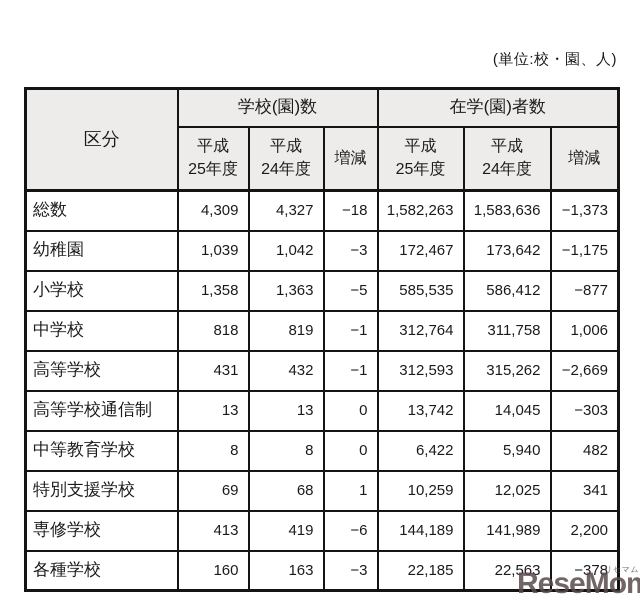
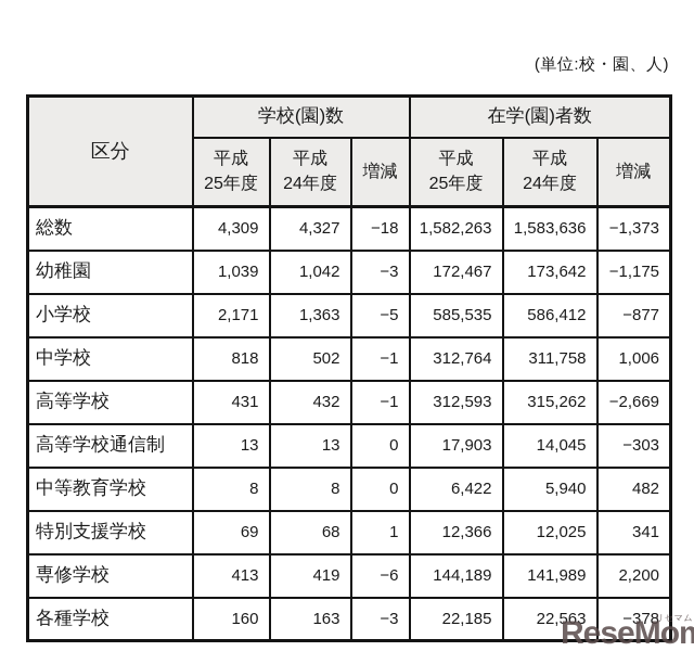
  (単位:校・園、人)
  区分	学校(園)数	在学(園)者数
  平成 25年度	平成 24年度	増減	平成 25年度	平成 24年度	増減
  総数	4,309	4,327	−18	1,582,263	1,583,636	−1,373
  幼稚園	1,039	1,042	−3	172,467	173,642	−1,175
- 小学校	1,358	1,363	−5	585,535	586,412	−877
+ 小学校	2,171	1,363	−5	585,535	586,412	−877
- 中学校	818	819	−1	312,764	311,758	1,006
+ 中学校	818	502	−1	312,764	311,758	1,006
  高等学校	431	432	−1	312,593	315,262	−2,669
- 高等学校通信制	13	13	0	13,742	14,045	−303
+ 高等学校通信制	13	13	0	17,903	14,045	−303
  中等教育学校	8	8	0	6,422	5,940	482
- 特別支援学校	69	68	1	10,259	12,025	341
+ 特別支援学校	69	68	1	12,366	12,025	341
  専修学校	413	419	−6	144,189	141,989	2,200
  各種学校	160	163	−3	22,185	22,563	−378
  リセマム
  ReseMom
